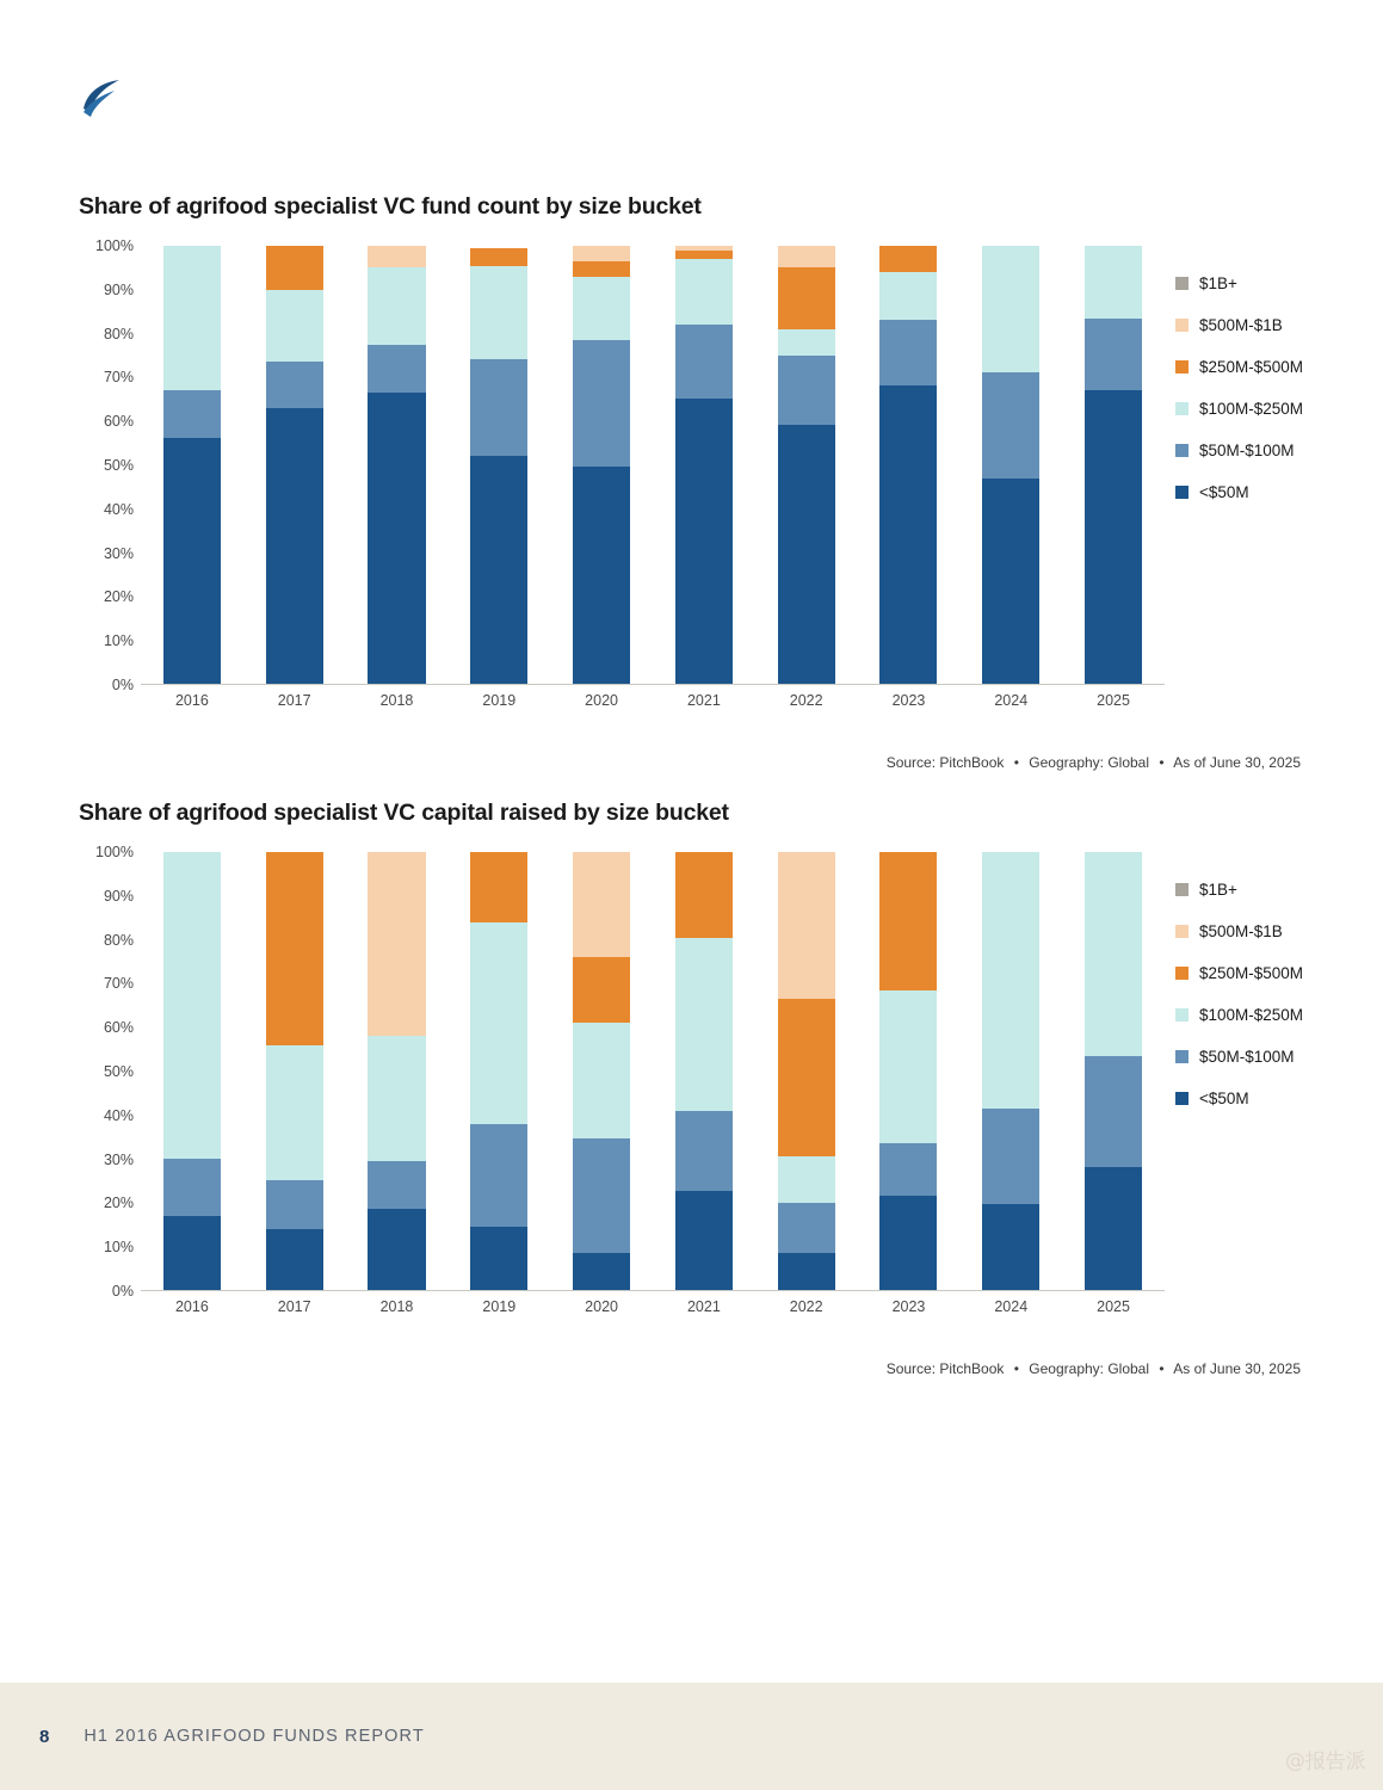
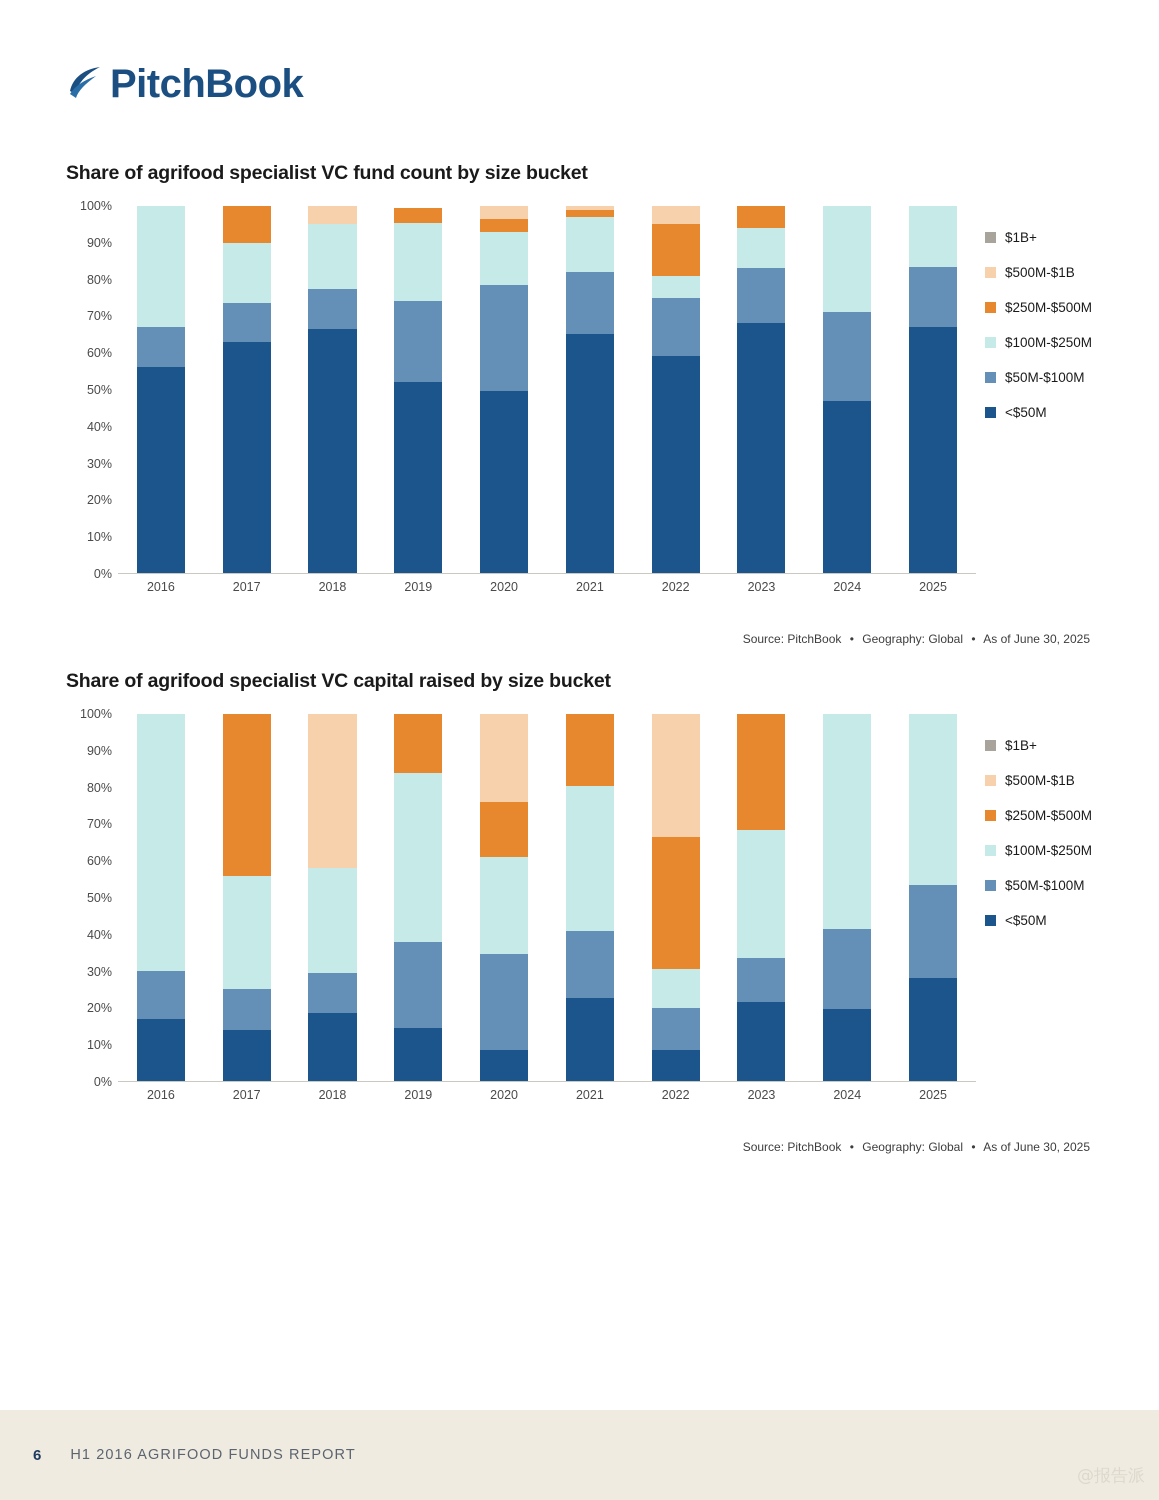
+ PitchBook
  Share of agrifood specialist VC fund count by size bucket
  100%
  90%
  80%
  70%
  60%
  50%
  40%
  30%
  20%
  10%
  0%
  2016
  2017
  2018
  2019
  2020
  2021
  2022
  2023
  2024
  2025
  $1B+
  $500M-$1B
  $250M-$500M
  $100M-$250M
  $50M-$100M
  <$50M
  Source: PitchBook • Geography: Global • As of June 30, 2025
  Share of agrifood specialist VC capital raised by size bucket
  100%
  90%
  80%
  70%
  60%
  50%
  40%
  30%
  20%
  10%
  0%
  2016
  2017
  2018
  2019
  2020
  2021
  2022
  2023
  2024
  2025
  $1B+
  $500M-$1B
  $250M-$500M
  $100M-$250M
  $50M-$100M
  <$50M
  Source: PitchBook • Geography: Global • As of June 30, 2025
- 8
+ 6
  H1 2016 AGRIFOOD FUNDS REPORT
